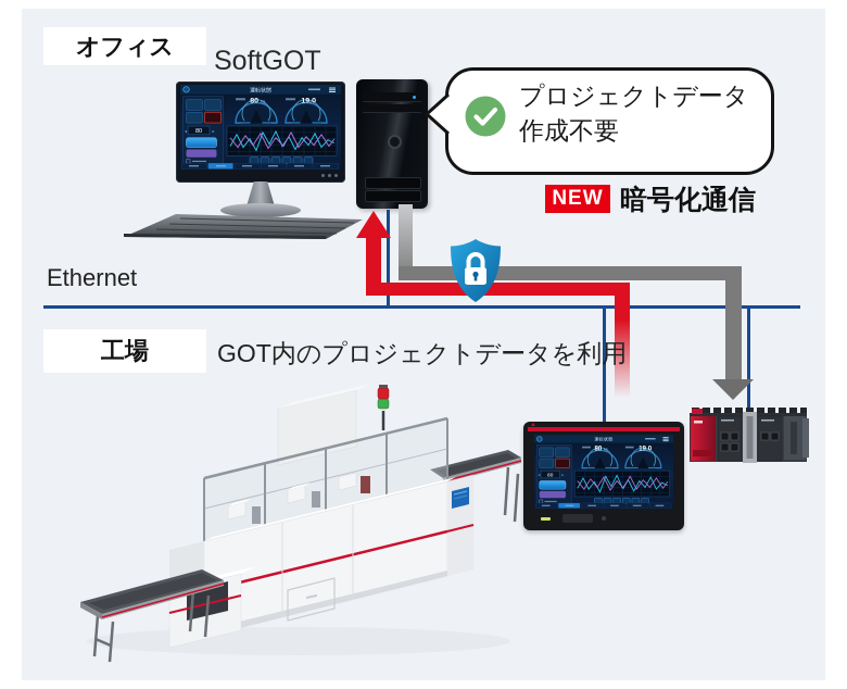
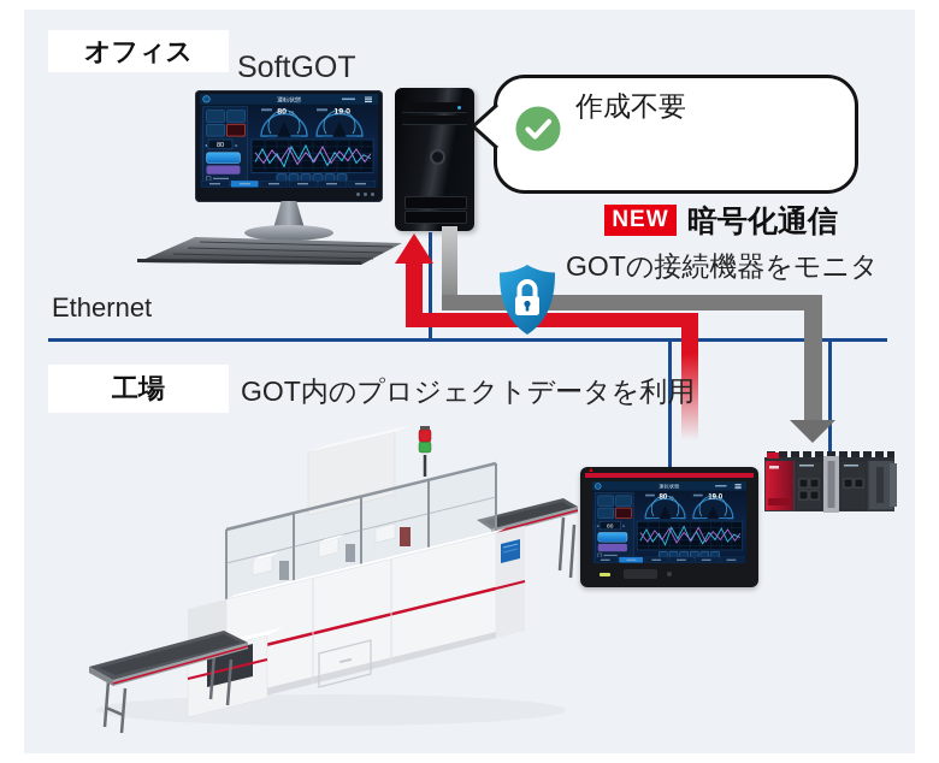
  オフィス
  SoftGOT
- プロジェクトデータ
  作成不要
  NEW
  暗号化通信
+ GOTの接続機器をモニタ
  Ethernet
  工場
  GOT内のプロジェクトデータを利用
